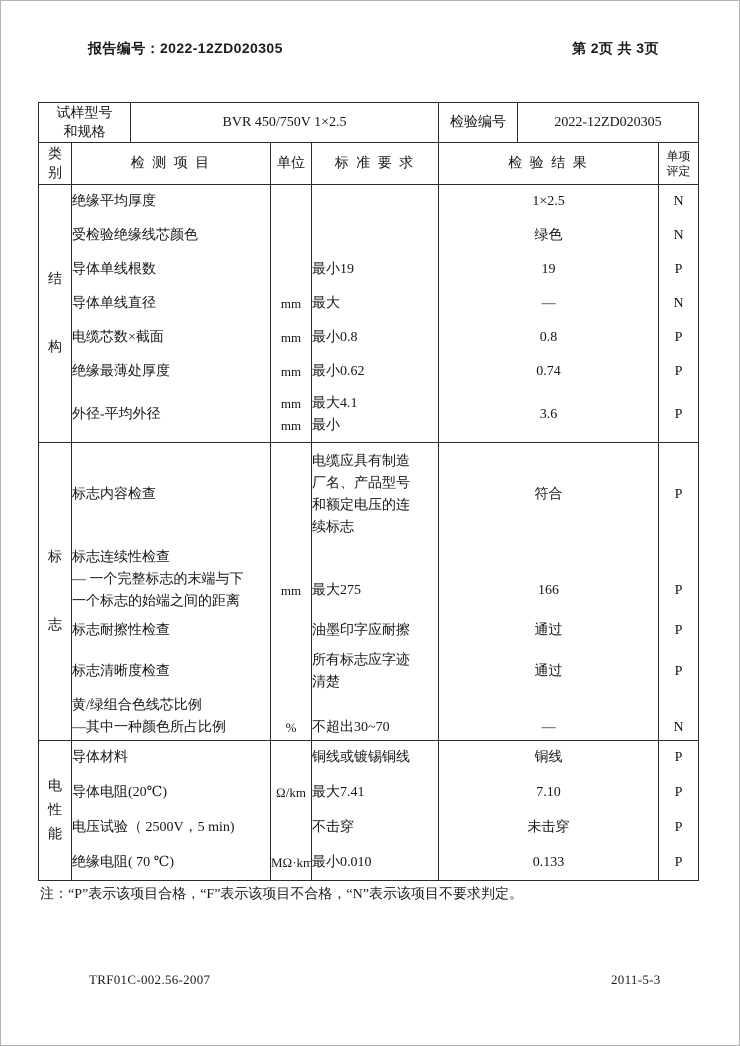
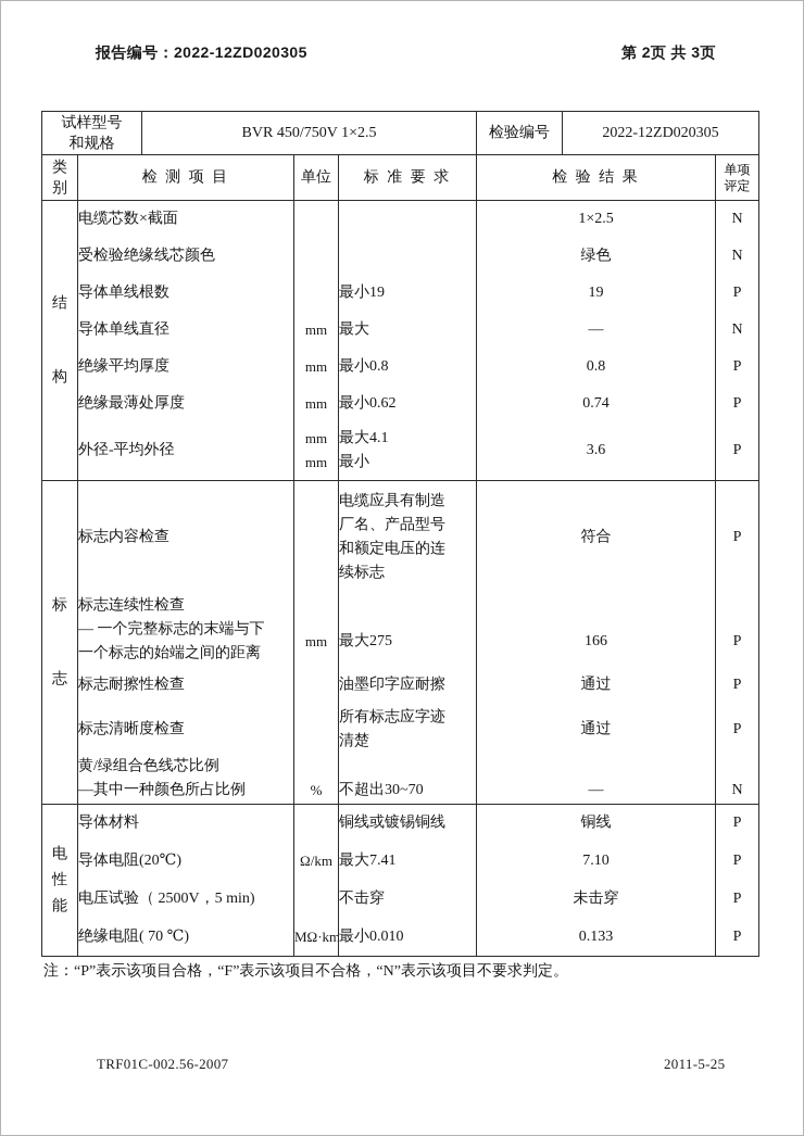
  报告编号：2022-12ZD020305
  第 2页 共 3页
  试样型号 和规格	BVR 450/750V 1×2.5	检验编号	2022-12ZD020305
  类 别	检 测 项 目	单位	标 准 要 求	检 验 结 果	单项 评定
- 结 构	绝缘平均厚度			1×2.5	N
+ 结 构	电缆芯数×截面			1×2.5	N
  受检验绝缘线芯颜色			绿色	N
  导体单线根数		最小19	19	P
  导体单线直径	mm	最大	—	N
- 电缆芯数×截面	mm	最小0.8	0.8	P
+ 绝缘平均厚度	mm	最小0.8	0.8	P
  绝缘最薄处厚度	mm	最小0.62	0.74	P
  外径-平均外径	mm mm	最大4.1 最小	3.6	P
  标 志	标志内容检查		电缆应具有制造 厂名、产品型号 和额定电压的连 续标志	符合	P
  标志连续性检查 — 一个完整标志的末端与下 一个标志的始端之间的距离	mm	最大275	166	P
  标志耐擦性检查		油墨印字应耐擦	通过	P
  标志清晰度检查		所有标志应字迹 清楚	通过	P
  黄/绿组合色线芯比例 —其中一种颜色所占比例	%	不超出30~70	—	N
  电 性 能	导体材料		铜线或镀锡铜线	铜线	P
  导体电阻(20℃)	Ω/km	最大7.41	7.10	P
  电压试验（ 2500V，5 min)		不击穿	未击穿	P
  绝缘电阻( 70 ℃)	MΩ·km	最小0.010	0.133	P
  注：“P”表示该项目合格，“F”表示该项目不合格，“N”表示该项目不要求判定。
  TRF01C-002.56-2007
- 2011-5-3
+ 2011-5-25
